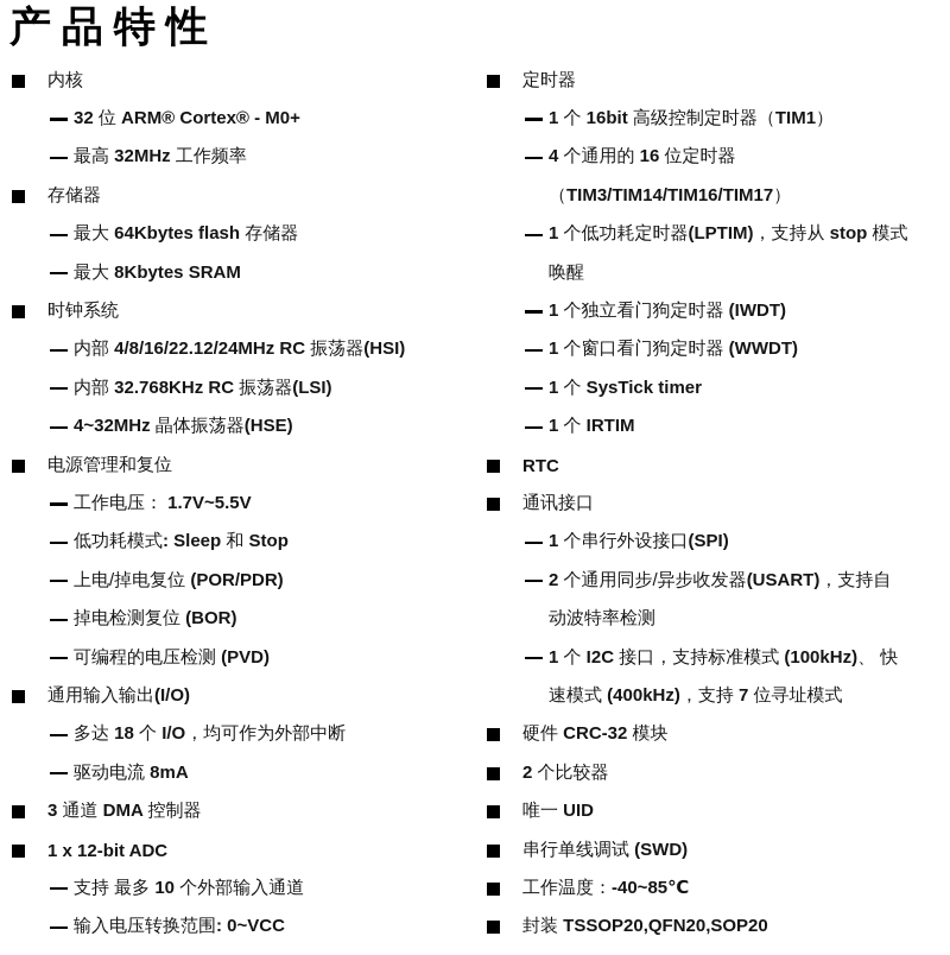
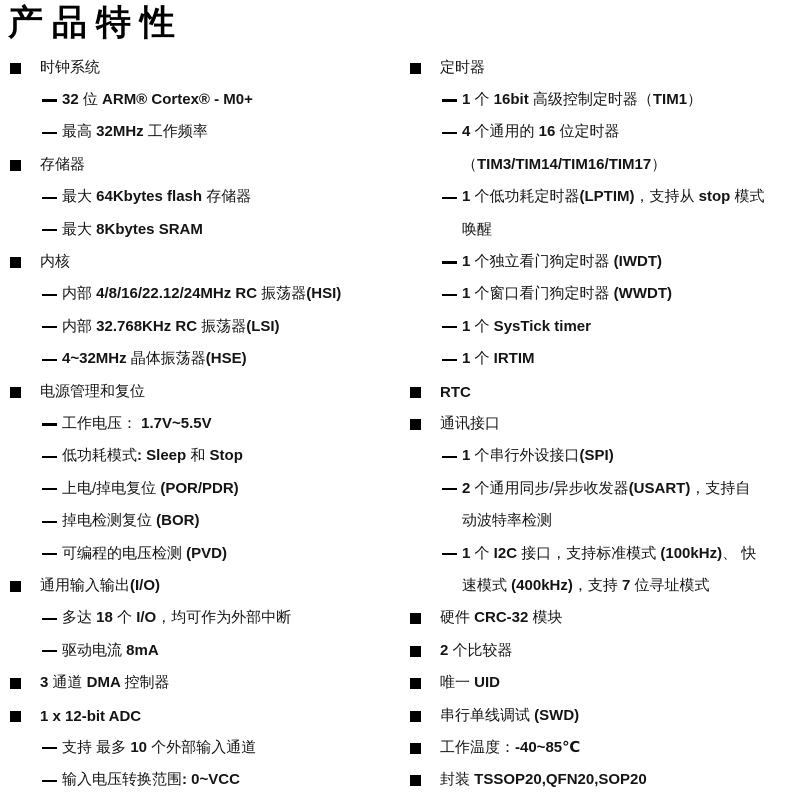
  产品特性
- 内核
+ 时钟系统
  32 位 ARM® Cortex® - M0+
  最高 32MHz 工作频率
  存储器
  最大 64Kbytes flash 存储器
  最大 8Kbytes SRAM
- 时钟系统
+ 内核
  内部 4/8/16/22.12/24MHz RC 振荡器(HSI)
  内部 32.768KHz RC 振荡器(LSI)
  4~32MHz 晶体振荡器(HSE)
  电源管理和复位
  工作电压： 1.7V~5.5V
  低功耗模式: Sleep 和 Stop
  上电/掉电复位 (POR/PDR)
  掉电检测复位 (BOR)
  可编程的电压检测 (PVD)
  通用输入输出(I/O)
  多达 18 个 I/O，均可作为外部中断
  驱动电流 8mA
  3 通道 DMA 控制器
  1 x 12-bit ADC
  支持 最多 10 个外部输入通道
  输入电压转换范围: 0~VCC
  定时器
  1 个 16bit 高级控制定时器（TIM1）
  4 个通用的 16 位定时器
  （TIM3/TIM14/TIM16/TIM17）
  1 个低功耗定时器(LPTIM)，支持从 stop 模式
  唤醒
  1 个独立看门狗定时器 (IWDT)
  1 个窗口看门狗定时器 (WWDT)
  1 个 SysTick timer
  1 个 IRTIM
  RTC
  通讯接口
  1 个串行外设接口(SPI)
  2 个通用同步/异步收发器(USART)，支持自
  动波特率检测
  1 个 I2C 接口，支持标准模式 (100kHz)、 快
  速模式 (400kHz)，支持 7 位寻址模式
  硬件 CRC-32 模块
  2 个比较器
  唯一 UID
  串行单线调试 (SWD)
  工作温度：-40~85℃
  封装 TSSOP20,QFN20,SOP20
